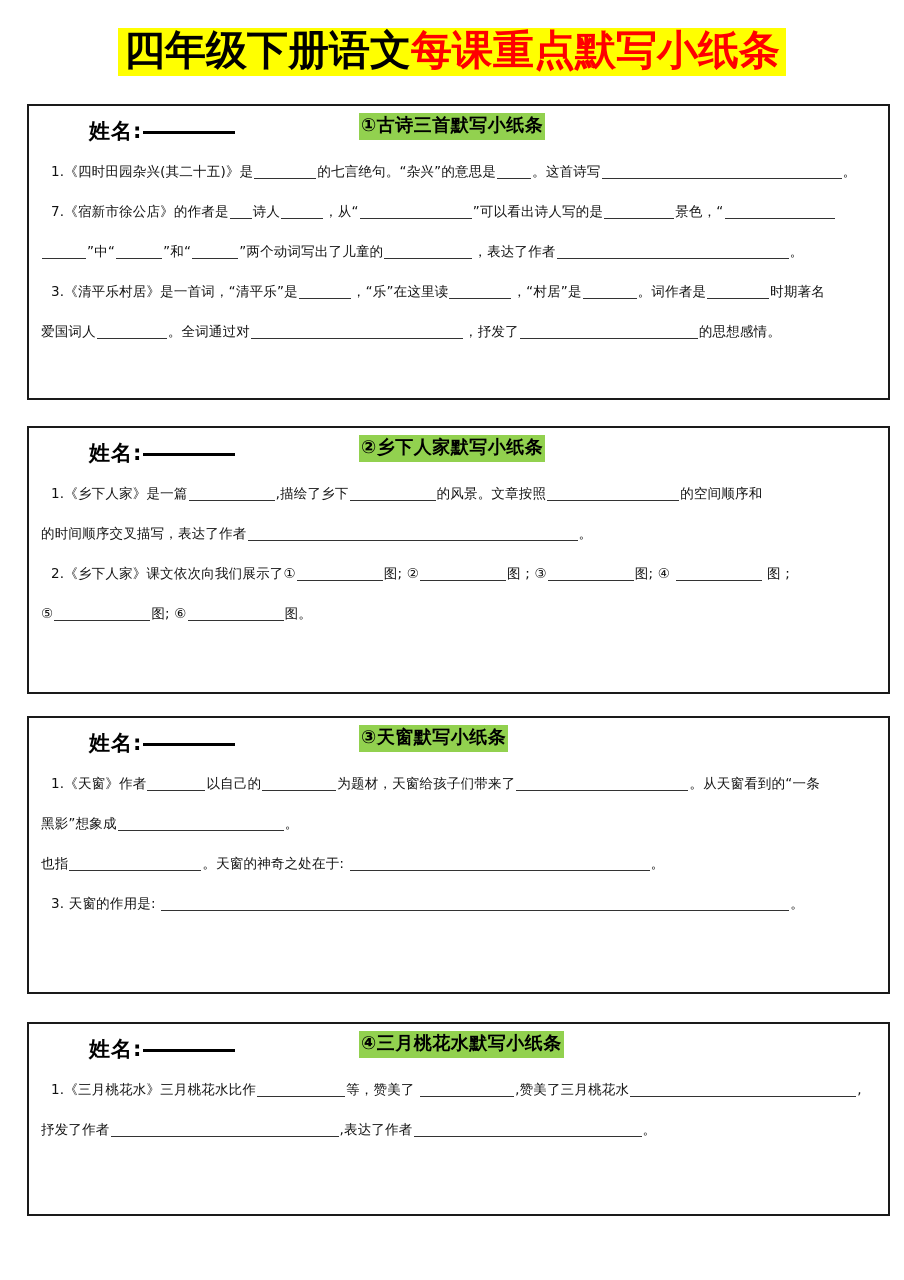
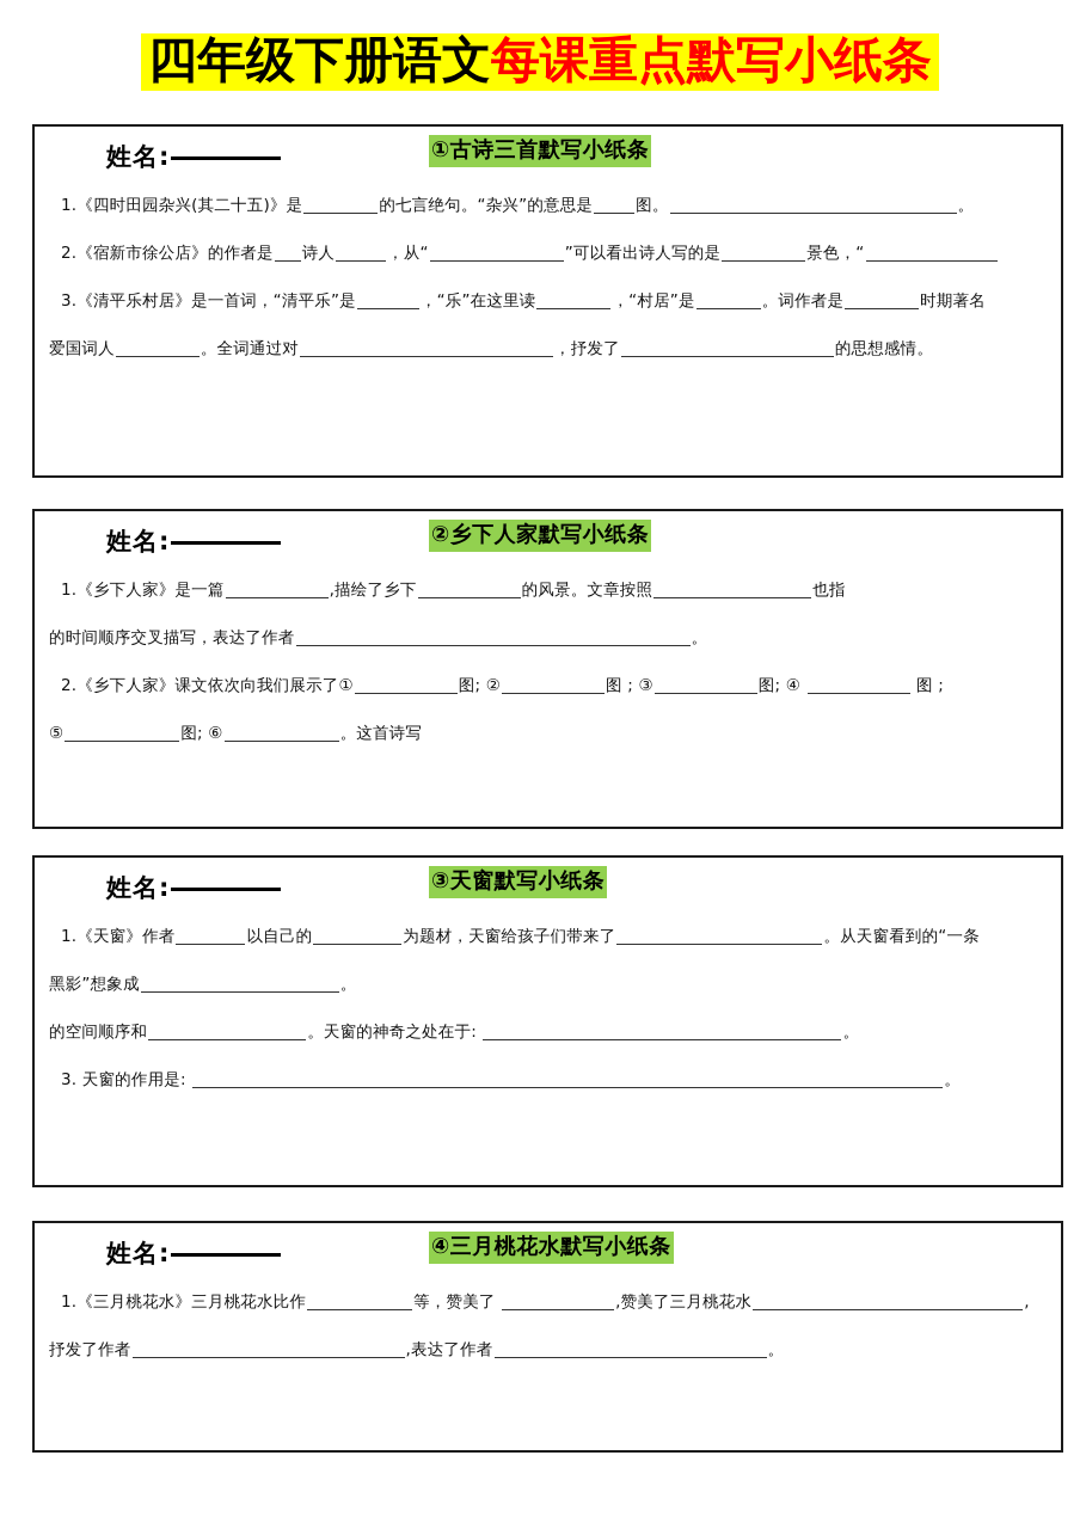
  四年级下册语文每课重点默写小纸条
  姓名:
  ①古诗三首默写小纸条
- 1.《四时田园杂兴(其二十五)》是 的七言绝句。“杂兴”的意思是 。这首诗写 。
+ 1.《四时田园杂兴(其二十五)》是 的七言绝句。“杂兴”的意思是 图。 。
- 7.《宿新市徐公店》的作者是 诗人 ，从“ ”可以看出诗人写的是 景色，“
+ 2.《宿新市徐公店》的作者是 诗人 ，从“ ”可以看出诗人写的是 景色，“
- ”中“ ”和“ ”两个动词写出了儿童的 ，表达了作者 。
  3.《清平乐村居》是一首词，“清平乐”是 ，“乐”在这里读 ，“村居”是 。词作者是 时期著名
  爱国词人 。全词通过对 ，抒发了 的思想感情。
  姓名:
  ②乡下人家默写小纸条
- 1.《乡下人家》是一篇 ,描绘了乡下 的风景。文章按照 的空间顺序和
+ 1.《乡下人家》是一篇 ,描绘了乡下 的风景。文章按照 也指
  的时间顺序交叉描写，表达了作者 。
  2.《乡下人家》课文依次向我们展示了① 图; ② 图 ; ③ 图; ④ 图 ;
- ⑤ 图; ⑥ 图。
+ ⑤ 图; ⑥ 。这首诗写
  姓名:
  ③天窗默写小纸条
  1.《天窗》作者 以自己的 为题材，天窗给孩子们带来了 。从天窗看到的“一条
  黑影”想象成 。
- 也指 。天窗的神奇之处在于: 。
+ 的空间顺序和 。天窗的神奇之处在于: 。
  3. 天窗的作用是: 。
  姓名:
  ④三月桃花水默写小纸条
  1.《三月桃花水》三月桃花水比作 等，赞美了 ,赞美了三月桃花水 ,
  抒发了作者 ,表达了作者 。
